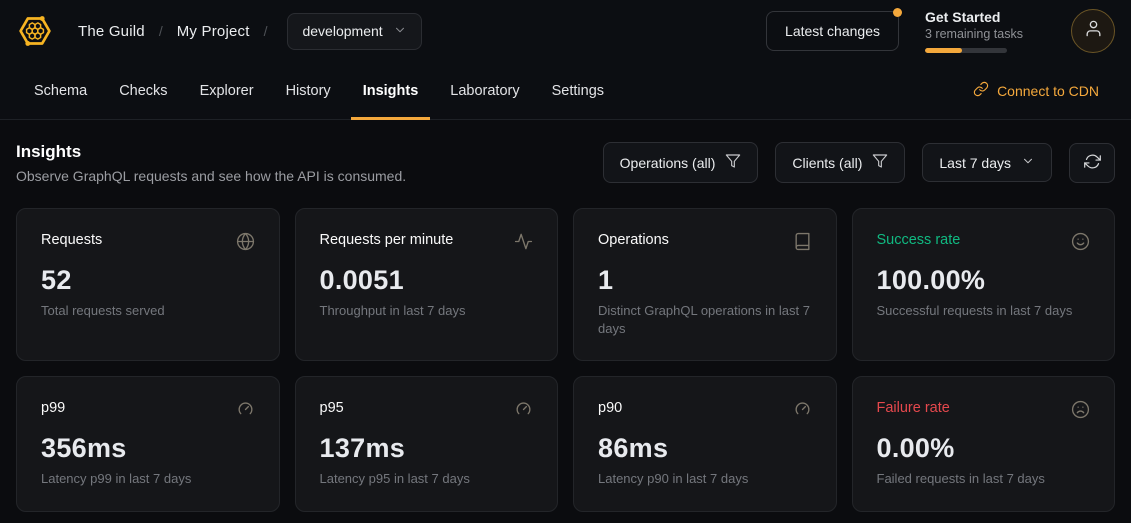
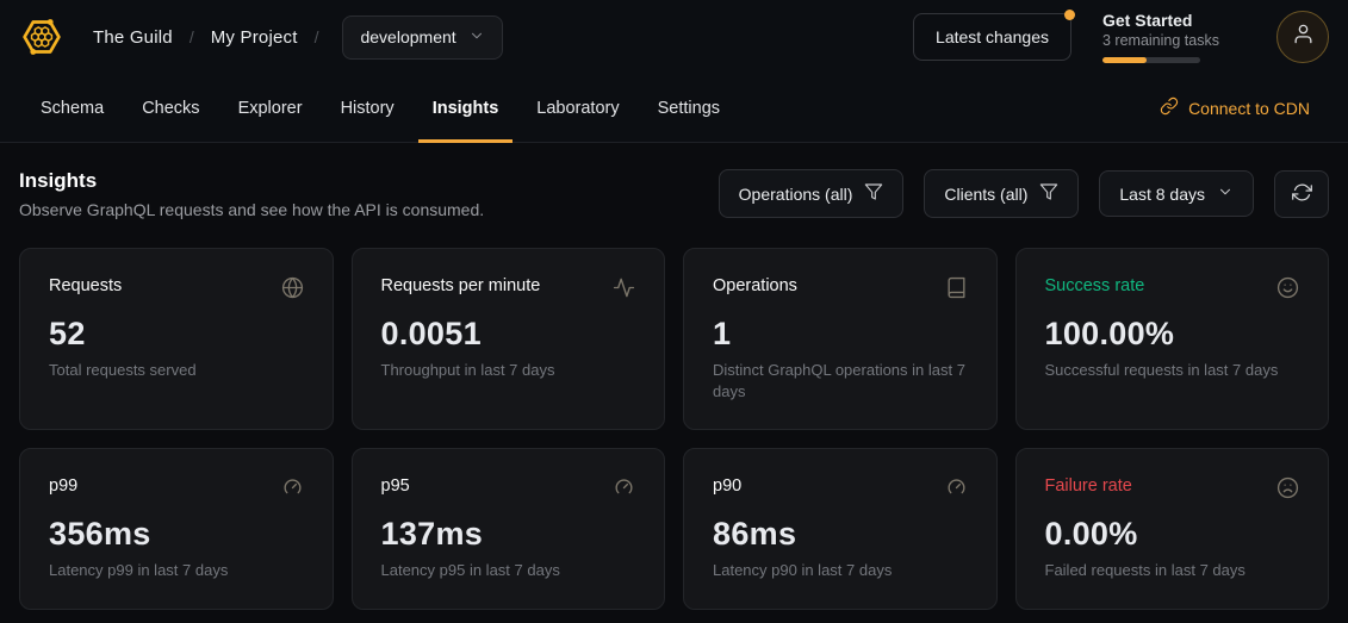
  The Guild
  /
  My Project
  /
  development
  Latest changes
  Get Started
  3 remaining tasks
  Schema
  Checks
  Explorer
  History
  Insights
  Laboratory
  Settings
  Connect to CDN
  Insights
  Observe GraphQL requests and see how the API is consumed.
  Operations (all)
  Clients (all)
- Last 7 days
+ Last 8 days
  Requests
  52
  Total requests served
  Requests per minute
  0.0051
  Throughput in last 7 days
  Operations
  1
  Distinct GraphQL operations in last 7 days
  Success rate
  100.00%
  Successful requests in last 7 days
  p99
  356ms
  Latency p99 in last 7 days
  p95
  137ms
  Latency p95 in last 7 days
  p90
  86ms
  Latency p90 in last 7 days
  Failure rate
  0.00%
  Failed requests in last 7 days
